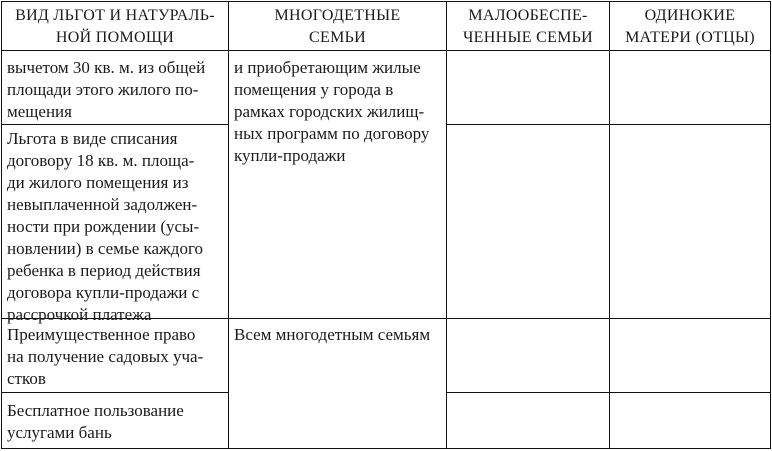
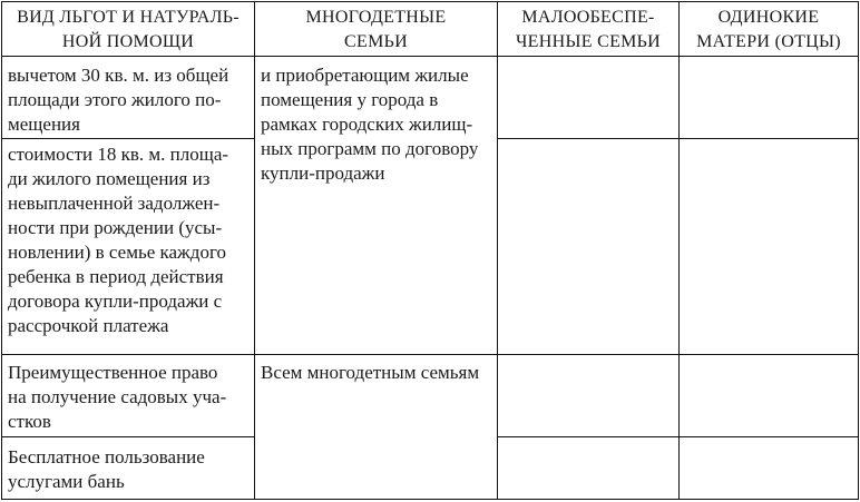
  ВИД ЛЬГОТ И НАТУРАЛЬ-
  НОЙ ПОМОЩИ
  МНОГОДЕТНЫЕ
  СЕМЬИ
  МАЛООБЕСПЕ-
  ЧЕННЫЕ СЕМЬИ
  ОДИНОКИЕ
  МАТЕРИ (ОТЦЫ)
  вычетом 30 кв. м. из общей
  площади этого жилого по-
  мещения
  и приобретающим жилые
  помещения у города в
  рамках городских жилищ-
  ных программ по договору
  купли-продажи
- Льгота в виде списания
- договору 18 кв. м. площа-
+ стоимости 18 кв. м. площа-
  ди жилого помещения из
  невыплаченной задолжен-
  ности при рождении (усы-
  новлении) в семье каждого
  ребенка в период действия
  договора купли-продажи с
  рассрочкой платежа
  Преимущественное право
  на получение садовых уча-
  стков
  Всем многодетным семьям
  Бесплатное пользование
  услугами бань
